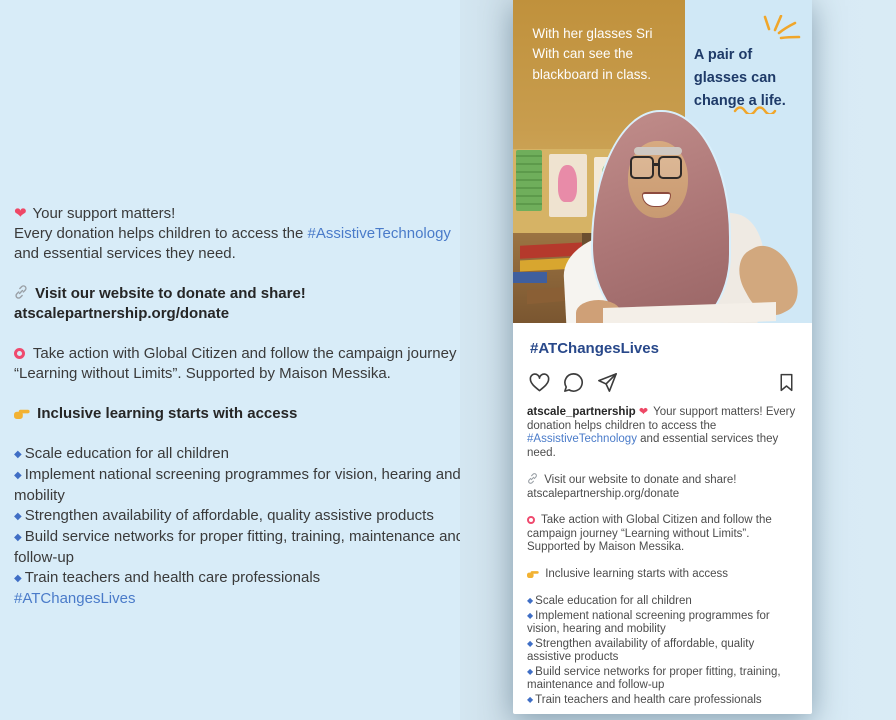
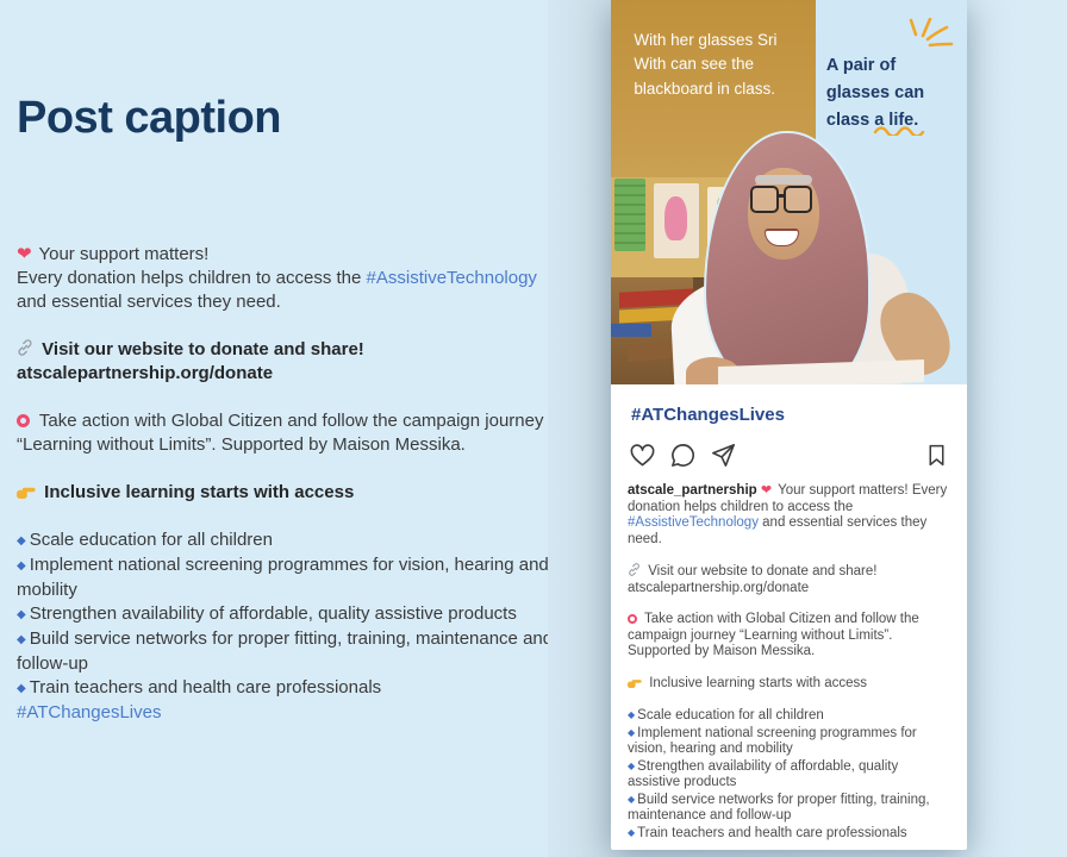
+ Post caption
  ❤ Your support matters!
  Every donation helps children to access the #AssistiveTechnology and essential services they need.
  Visit our website to donate and share!
  atscalepartnership.org/donate
  Take action with Global Citizen and follow the campaign journey “Learning without Limits”. Supported by Maison Messika.
  Inclusive learning starts with access
  ◆ Scale education for all children
  ◆ Implement national screening programmes for vision, hearing and mobility
  ◆ Strengthen availability of affordable, quality assistive products
  ◆ Build service networks for proper fitting, training, maintenance an follow-up
  ◆ Train teachers and health care professionals
  #ATChangesLives
  With her glasses Sri With can see the blackboard in class.
- A pair of glasses can change a life.
+ A pair of glasses can class a life.
  #ATChangesLives
  atscale_partnership ❤ Your support matters! Every donation helps children to access the #AssistiveTechnology and essential services they need.
  Visit our website to donate and share!
  atscalepartnership.org/donate
  Take action with Global Citizen and follow the campaign journey “Learning without Limits”. Supported by Maison Messika.
  Inclusive learning starts with access
  ◆ Scale education for all children
  ◆ Implement national screening programmes for vision, hearing and mobility
  ◆ Strengthen availability of affordable, quality assistive products
  ◆ Build service networks for proper fitting, training, maintenance and follow-up
  ◆ Train teachers and health care professionals
